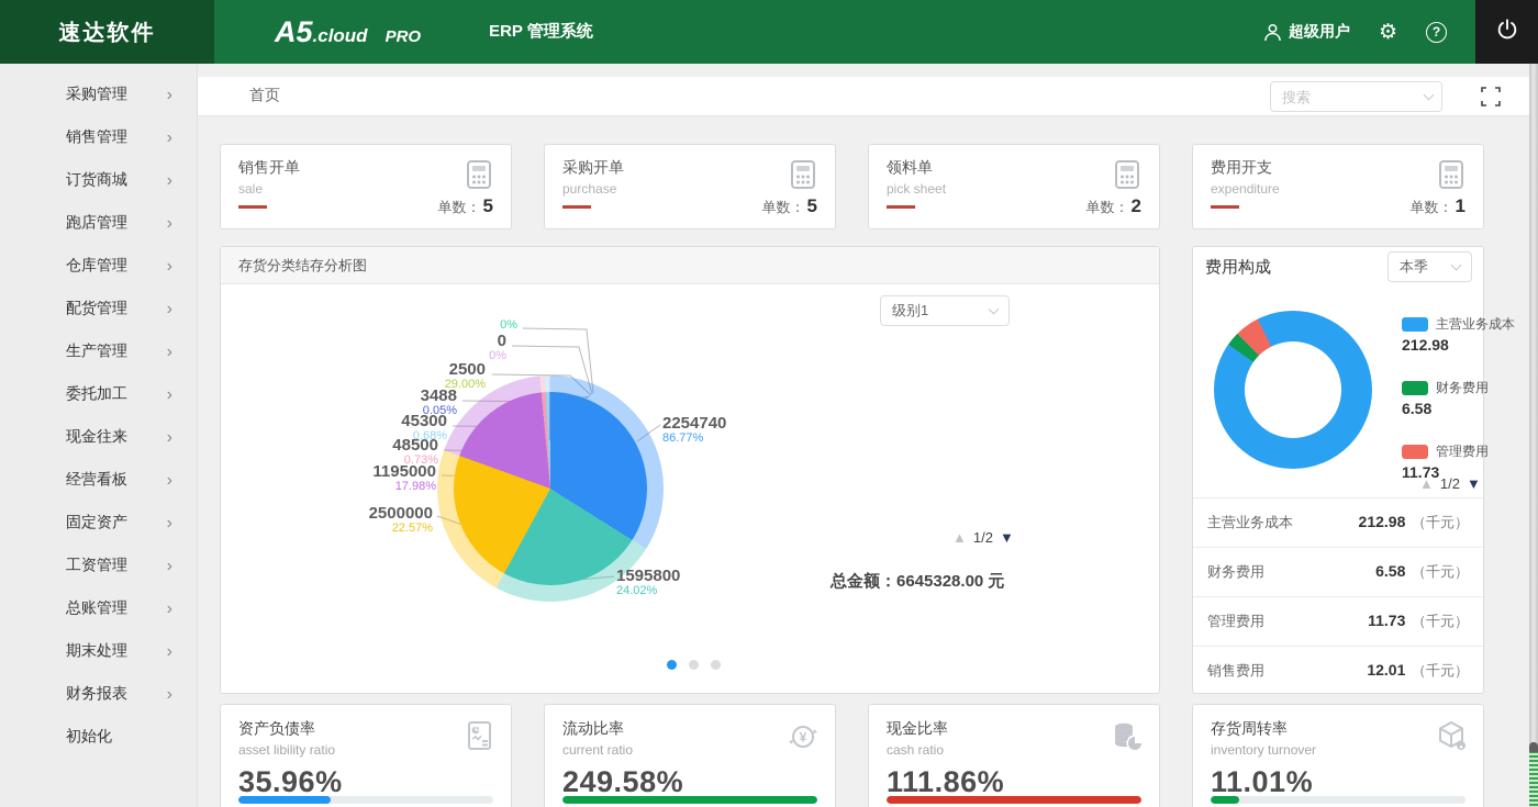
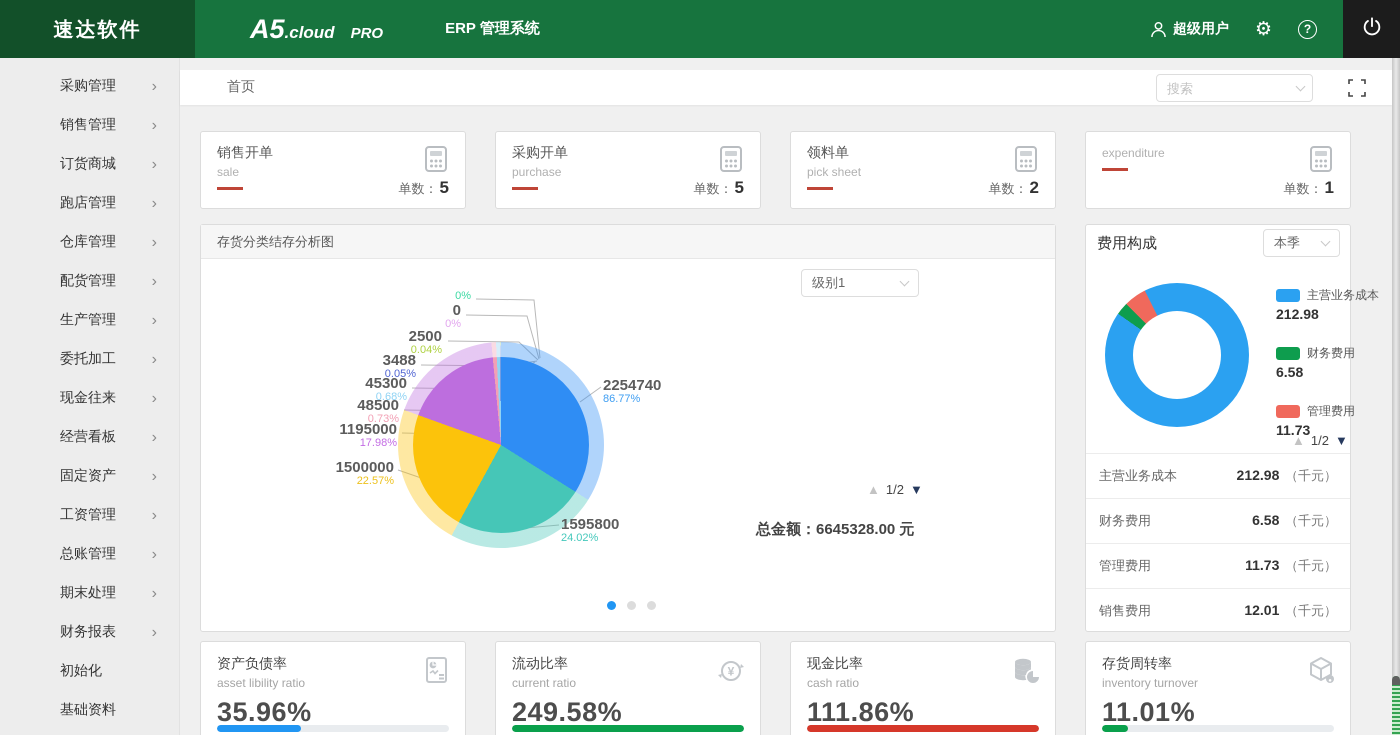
  速达软件
  A5
  .cloud
  PRO
  ERP 管理系统
  超级用户
  ⚙
  ?
  采购管理
  ›
  销售管理
  ›
  订货商城
  ›
  跑店管理
  ›
  仓库管理
  ›
  配货管理
  ›
  生产管理
  ›
  委托加工
  ›
  现金往来
  ›
  经营看板
  ›
  固定资产
  ›
  工资管理
  ›
  总账管理
  ›
  期末处理
  ›
  财务报表
  ›
  初始化
+ 基础资料
  首页
  搜索
  销售开单
  sale
  单数： 5
  采购开单
  purchase
  单数： 5
  领料单
  pick sheet
  单数： 2
- 费用开支
  expenditure
  单数： 1
  存货分类结存分析图
  级别1
  0%
  0
  0%
  2500
- 29.00%
+ 0.04%
  3488
  0.05%
  45300
  0.68%
  48500
  0.73%
  1195000
  17.98%
- 2500000
+ 1500000
  22.57%
  1595800
  24.02%
  2254740
  86.77%
  ▲
  1/2
  ▼
  总金额：6645328.00 元
  费用构成
  本季
  主营业务成本
  212.98
  财务费用
  6.58
  管理费用
  11.73
  ▲
  1/2
  ▼
  主营业务成本
  212.98 （千元）
  财务费用
  6.58 （千元）
  管理费用
  11.73 （千元）
  销售费用
  12.01 （千元）
  资产负债率
  asset libility ratio
  35.96%
  流动比率
  current ratio
  ¥
  249.58%
  现金比率
  cash ratio
  111.86%
  存货周转率
  inventory turnover
  11.01%
